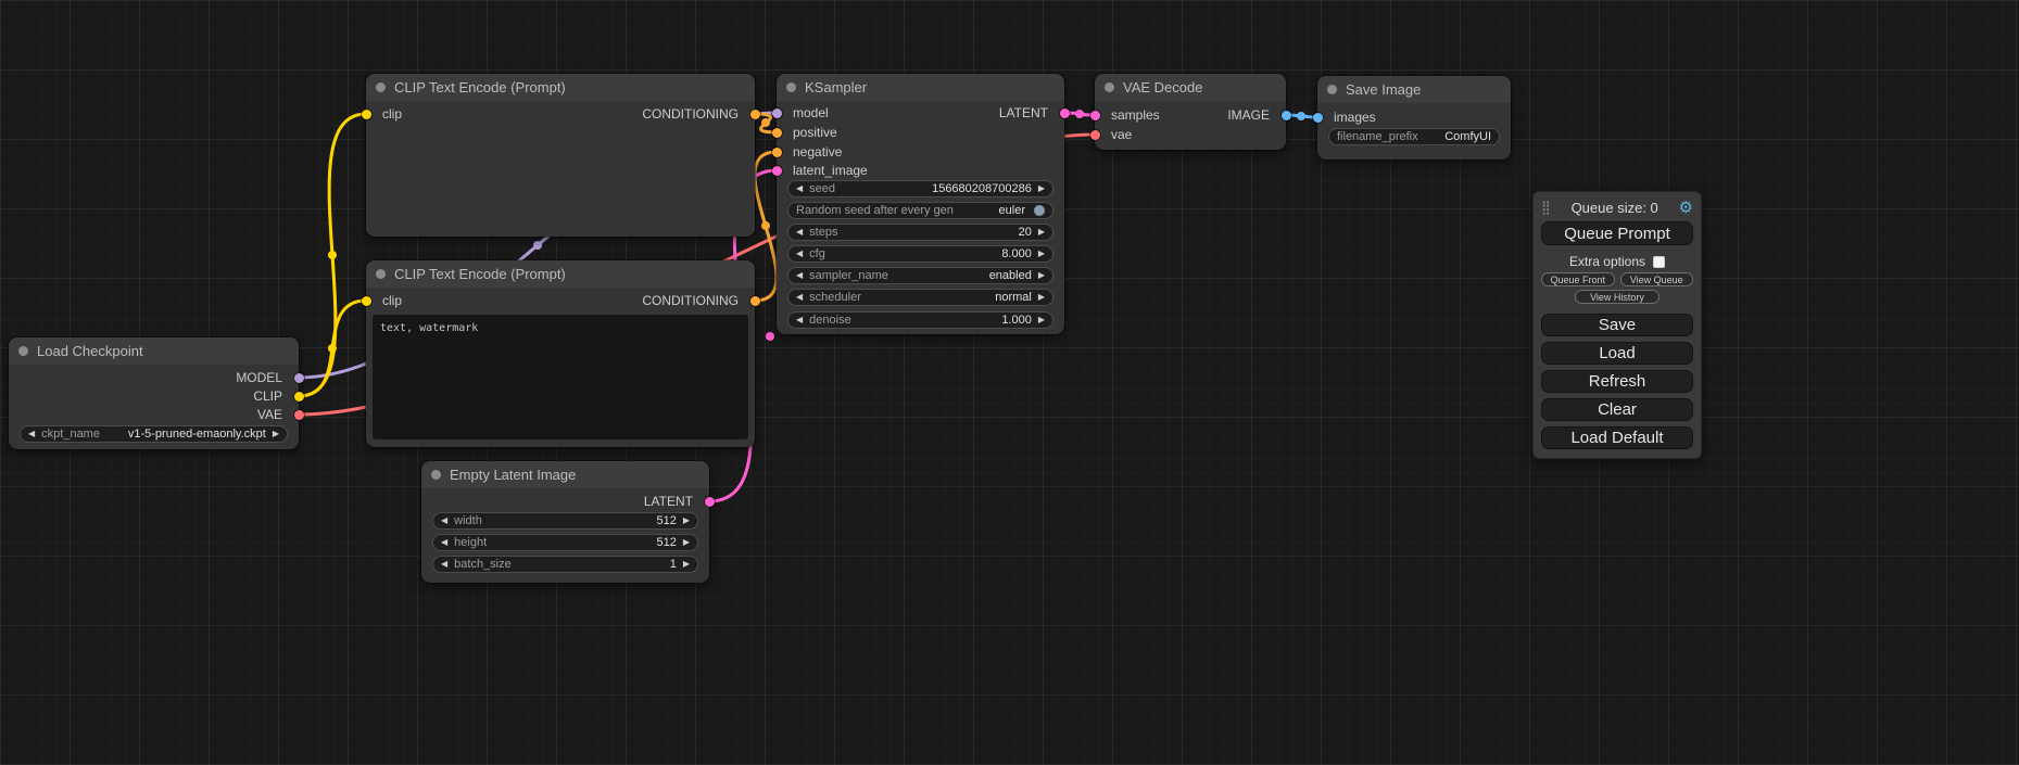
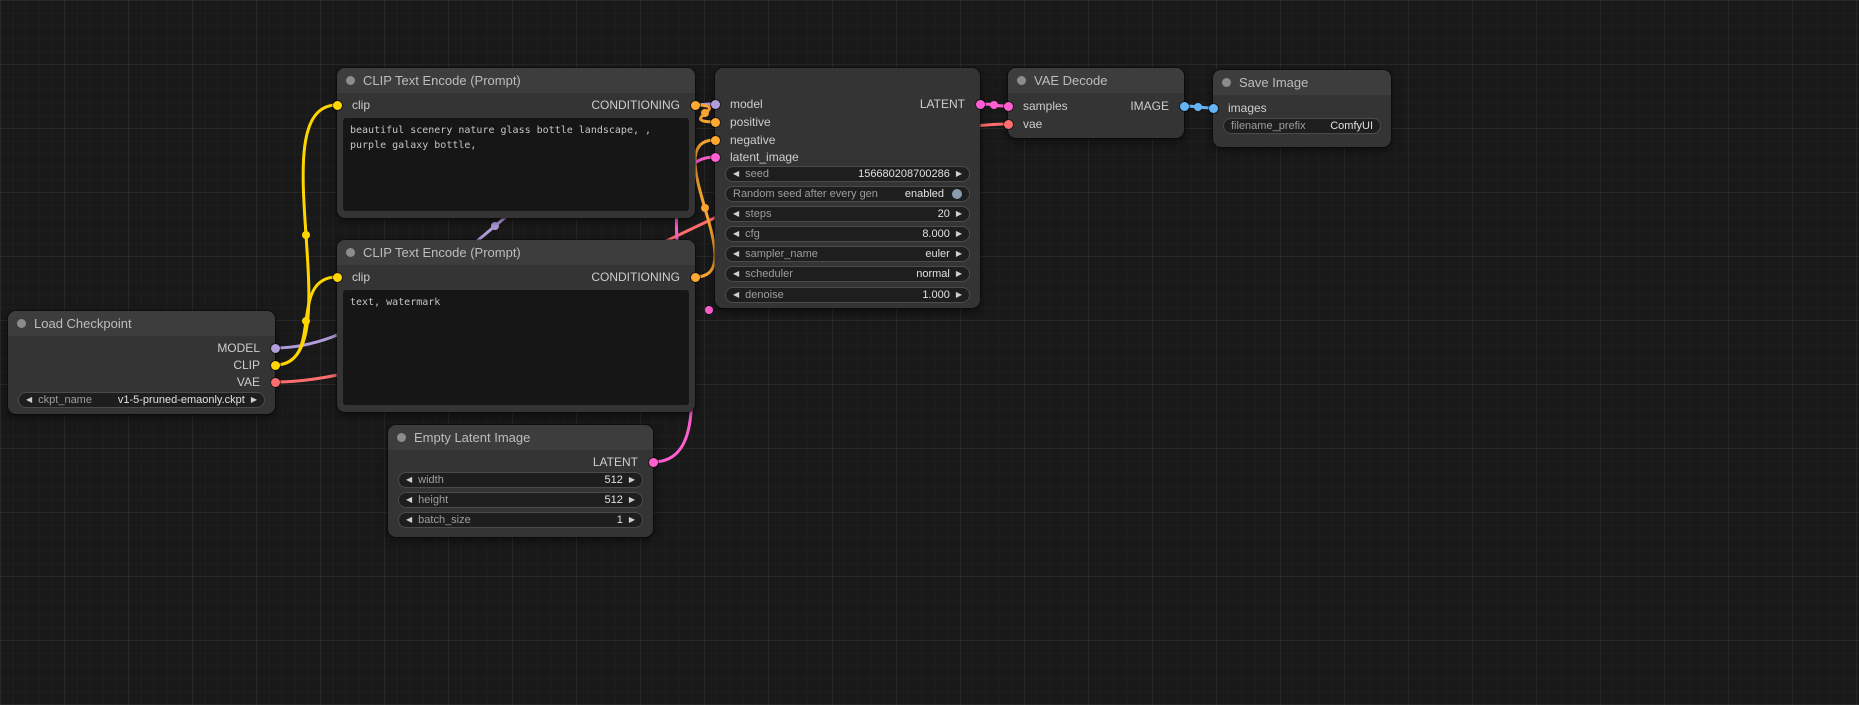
  Load Checkpoint
  MODEL
  CLIP
  VAE
  ◀
  ckpt_name
  v1-5-pruned-emaonly.ckpt
  ▶
  CLIP Text Encode (Prompt)
  clip
  CONDITIONING
+ beautiful scenery nature glass bottle landscape, , purple galaxy bottle,
  CLIP Text Encode (Prompt)
  clip
  CONDITIONING
  text, watermark
  Empty Latent Image
  LATENT
  ◀
  width
  512
  ▶
  ◀
  height
  512
  ▶
  ◀
  batch_size
  1
  ▶
- KSampler
  model
  positive
  negative
  latent_image
  LATENT
  ◀
  seed
  156680208700286
  ▶
  Random seed after every gen
- euler
+ enabled
  ◀
  steps
  20
  ▶
  ◀
  cfg
  8.000
  ▶
  ◀
  sampler_name
- enabled
+ euler
  ▶
  ◀
  scheduler
  normal
  ▶
  ◀
  denoise
  1.000
  ▶
  VAE Decode
  samples
  vae
  IMAGE
  Save Image
  images
  filename_prefix
  ComfyUI
- ⣿
- Queue size: 0
- ⚙
- Queue Prompt
- Extra options
- Queue Front
- View Queue
- View History
- Save
- Load
- Refresh
- Clear
- Load Default
